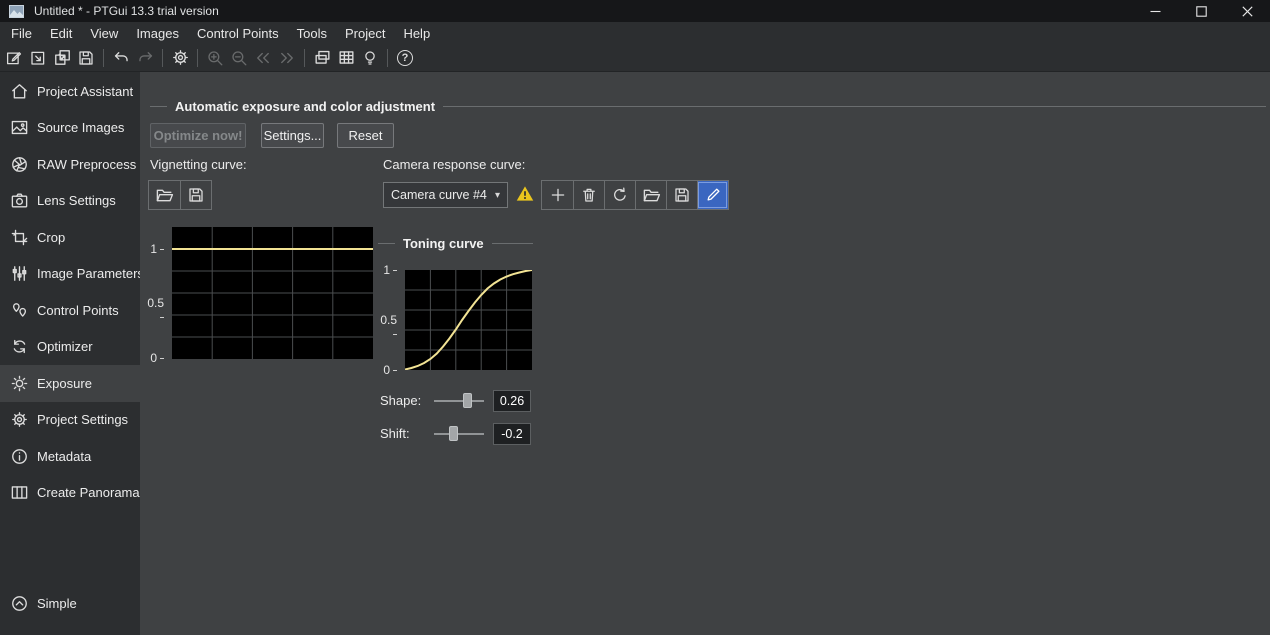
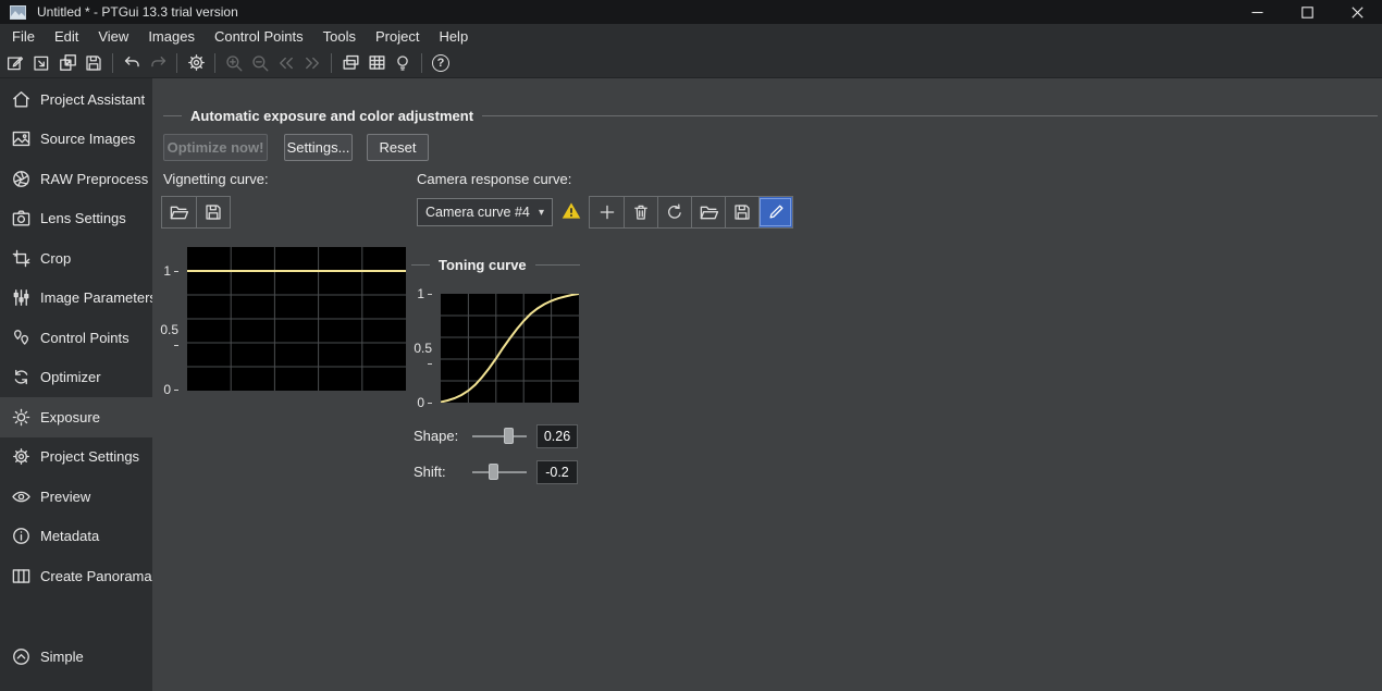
  Untitled * - PTGui 13.3 trial version
  File
  Edit
  View
  Images
  Control Points
  Tools
  Project
  Help
  ?
  Project Assistant
  Source Images
  RAW Preprocess
  Lens Settings
  Crop
  Image Parameter
  Control Points
  Optimizer
  Exposure
  Project Settings
+ Preview
  Metadata
  Create Panorama
  Simple
  Automatic exposure and color adjustment
  Optimize now!
  Settings...
  Reset
  Vignetting curve:
  Camera response curve:
  Camera curve #4
  ▾
  1
  0.5
  0
  Toning curve
  1
  0.5
  0
  Shape:
  0.26
  Shift:
  -0.2
